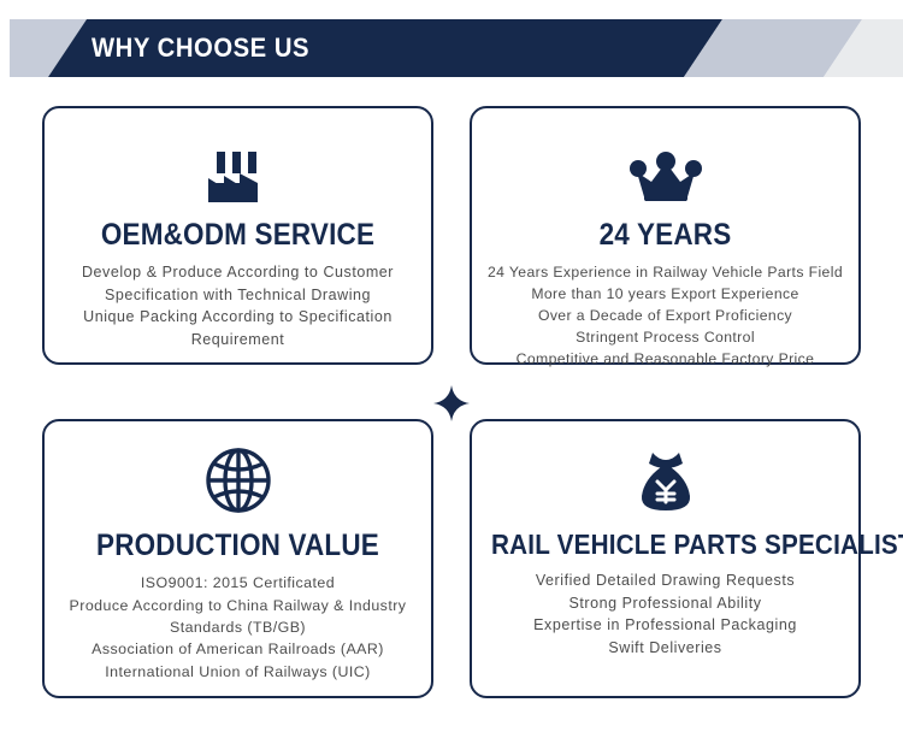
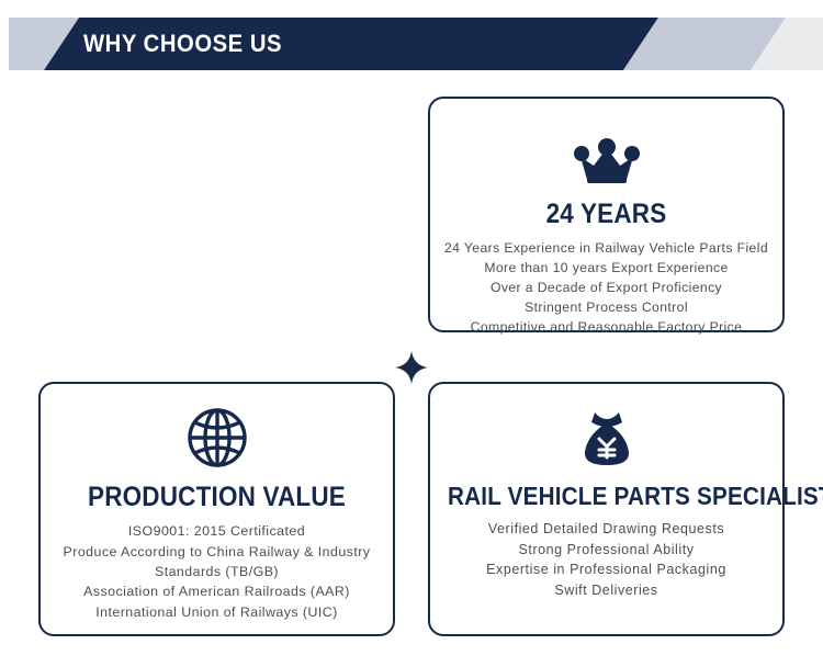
  WHY CHOOSE US
- OEM&ODM SERVICE
- Develop & Produce According to Customer
- Specification with Technical Drawing
- Unique Packing According to Specification
- Requirement
  24 YEARS
  24 Years Experience in Railway Vehicle Parts Field
  More than 10 years Export Experience
  Over a Decade of Export Proficiency
  Stringent Process Control
  Competitive and Reasonable Factory Price
  PRODUCTION VALUE
  ISO9001: 2015 Certificated
  Produce According to China Railway & Industry
  Standards (TB/GB)
  Association of American Railroads (AAR)
  International Union of Railways (UIC)
  RAIL VEHICLE PARTS SPECIALIS
  Verified Detailed Drawing Requests
  Strong Professional Ability
  Expertise in Professional Packaging
  Swift Deliveries
